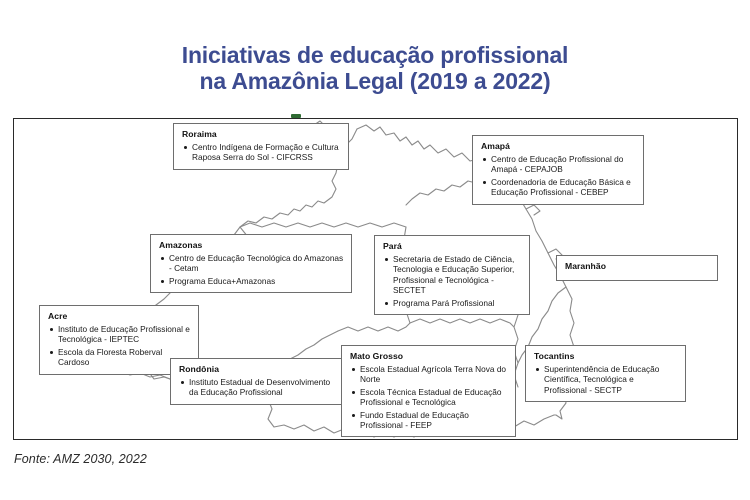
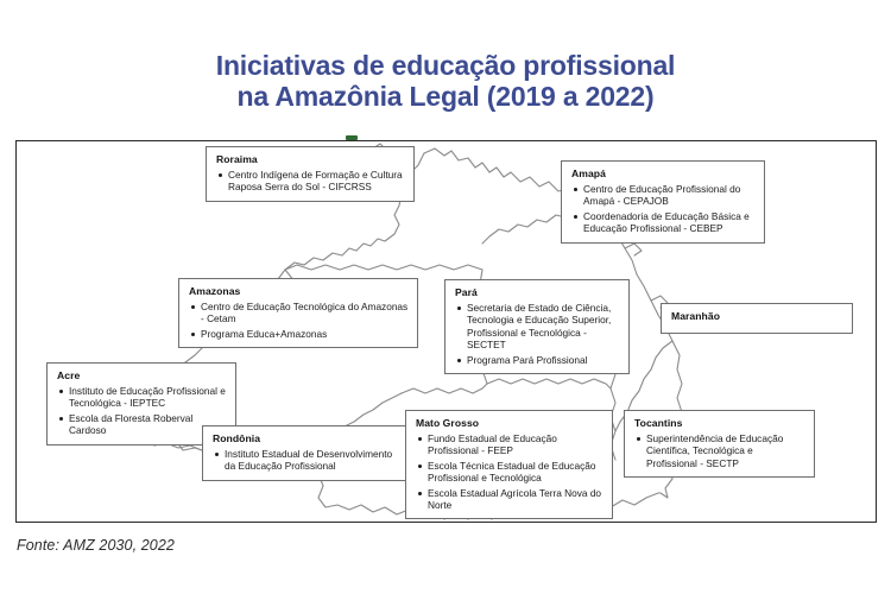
  Iniciativas de educação profissional
  na Amazônia Legal (2019 a 2022)
  Roraima
  Centro Indígena de Formação e Cultura Raposa Serra do Sol - CIFCRSS
  Amapá
  Centro de Educação Profissional do Amapá - CEPAJOB
  Coordenadoria de Educação Básica e Educação Profissional - CEBEP
  Amazonas
  Centro de Educação Tecnológica do Amazonas - Cetam
  Programa Educa+Amazonas
  Pará
  Secretaria de Estado de Ciência, Tecnologia e Educação Superior, Profissional e Tecnológica - SECTET
  Programa Pará Profissional
  Maranhão
  Acre
  Instituto de Educação Profissional e Tecnológica - IEPTEC
  Escola da Floresta Roberval Cardoso
  Rondônia
  Instituto Estadual de Desenvolvimento da Educação Profissional
  Mato Grosso
- Escola Estadual Agrícola Terra Nova do Norte
+ Fundo Estadual de Educação Profissional - FEEP
  Escola Técnica Estadual de Educação Profissional e Tecnológica
- Fundo Estadual de Educação Profissional - FEEP
+ Escola Estadual Agrícola Terra Nova do Norte
  Tocantins
  Superintendência de Educação Científica, Tecnológica e Profissional - SECTP
  Fonte: AMZ 2030, 2022
